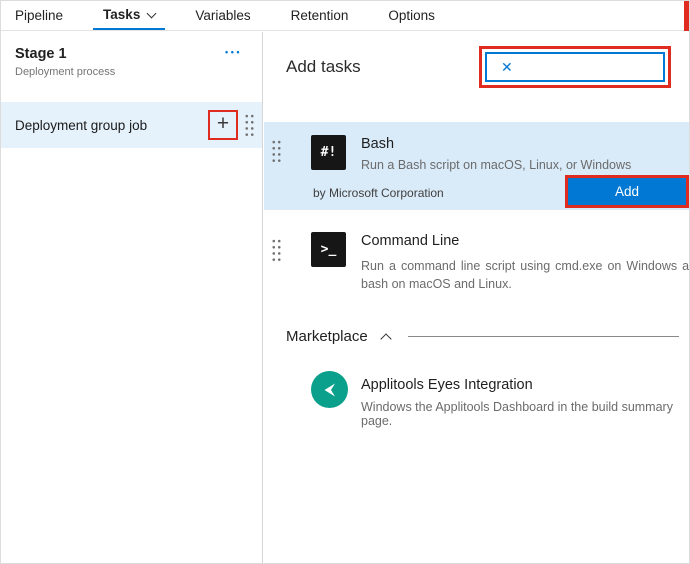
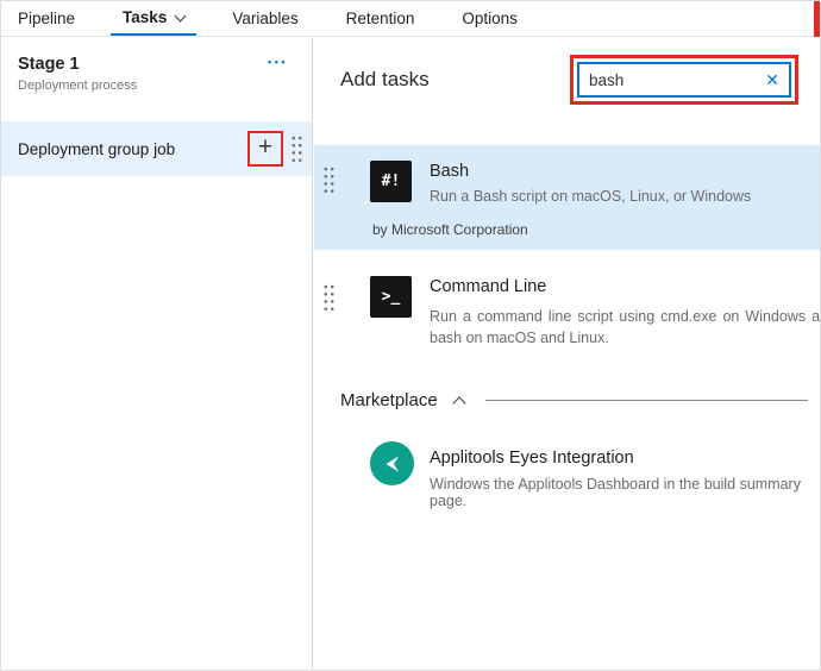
  Pipeline
  Tasks
  Variables
  Retention
  Options
  Stage 1
  Deployment process
  •••
  Deployment group job
  +
  Add tasks
+ bash
  ✕
  #!
  Bash
  Run a Bash script on macOS, Linux, or Windows
  by Microsoft Corporation
- Add
  >_
  Command Line
  Run a command line script using cmd.exe on Windows a bash on macOS and Linux.
  Marketplace
  Applitools Eyes Integration
  Windows the Applitools Dashboard in the build summary page.
